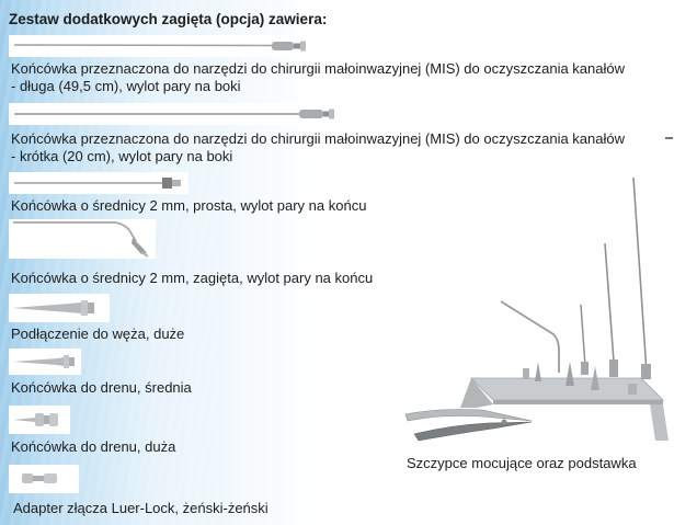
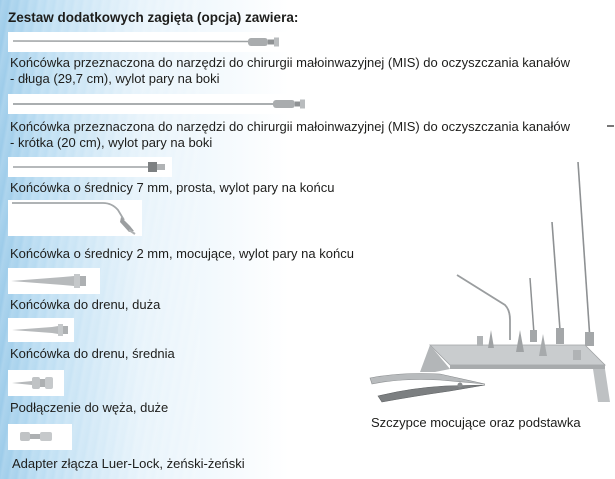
  Zestaw dodatkowych zagięta (opcja) zawiera:
  Końcówka przeznaczona do narzędzi do chirurgii małoinwazyjnej (MIS) do oczyszczania kanałów
- - długa (49,5 cm), wylot pary na boki
+ - długa (29,7 cm), wylot pary na boki
  Końcówka przeznaczona do narzędzi do chirurgii małoinwazyjnej (MIS) do oczyszczania kanałów
  - krótka (20 cm), wylot pary na boki
- Końcówka o średnicy 2 mm, prosta, wylot pary na końcu
+ Końcówka o średnicy 7 mm, prosta, wylot pary na końcu
- Końcówka o średnicy 2 mm, zagięta, wylot pary na końcu
+ Końcówka o średnicy 2 mm, mocujące, wylot pary na końcu
- Podłączenie do węża, duże
+ Końcówka do drenu, duża
  Końcówka do drenu, średnia
- Końcówka do drenu, duża
+ Podłączenie do węża, duże
  Adapter złącza Luer-Lock, żeński-żeński
  Szczypce mocujące oraz podstawka
